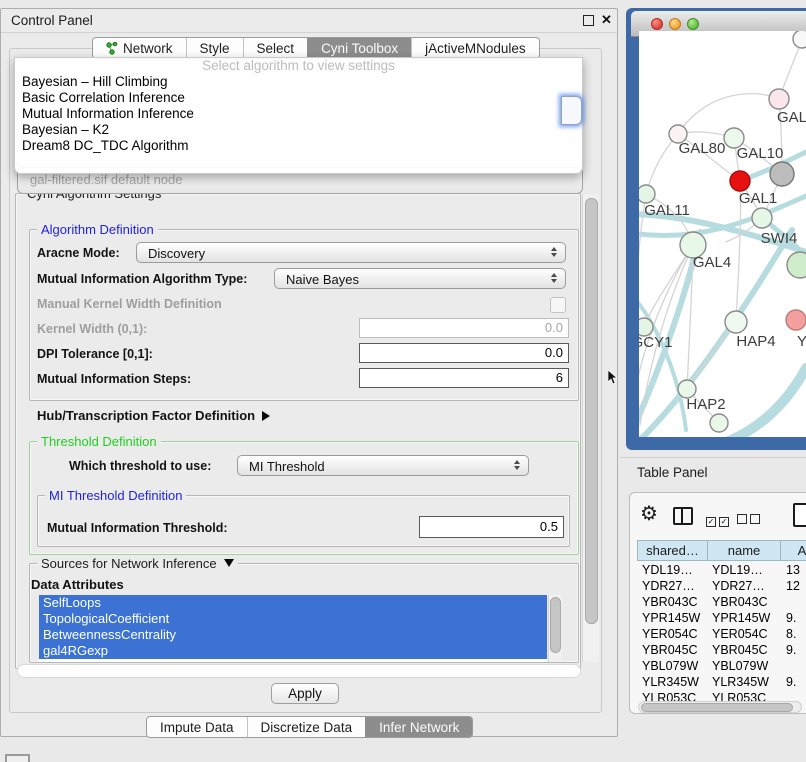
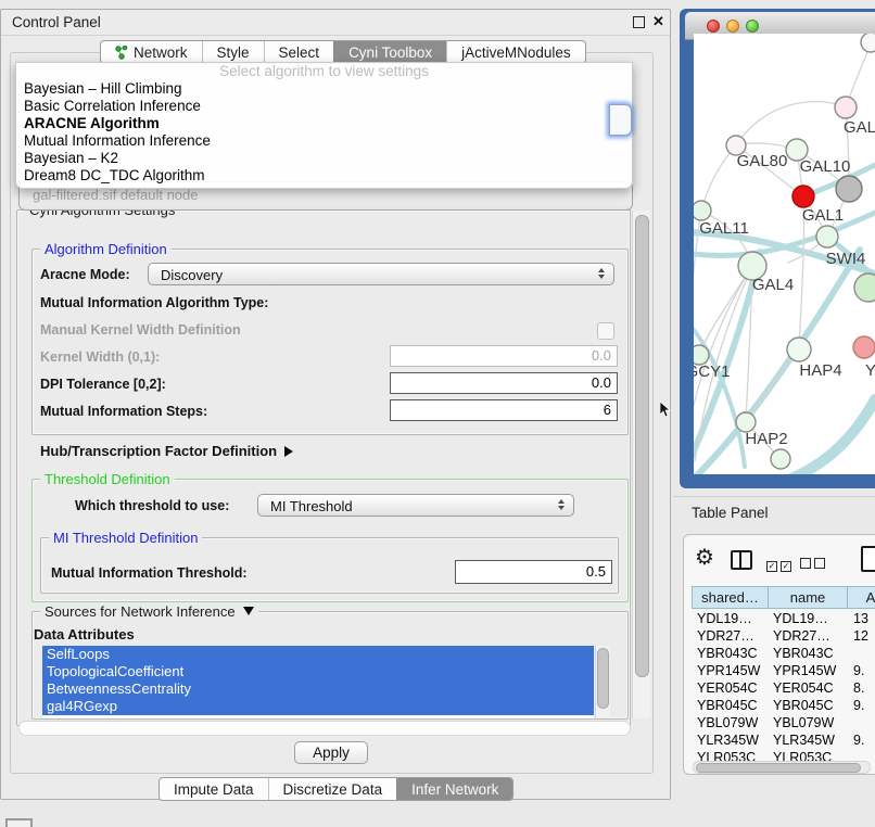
  Control Panel
  ✕
  Network
  Style
  Select
  Cyni Toolbox
  jActiveMNodules
  gal-filtered.sif default node
  Algorithm Definition
  Aracne Mode:
  Discovery
  Mutual Information Algorithm Type:
- Naive Bayes
  Manual Kernel Width Definition
  Kernel Width (0,1):
  0.0
- DPI Tolerance [0,1]:
+ DPI Tolerance [0,2]:
  0.0
  Mutual Information Steps:
  6
  Hub/Transcription Factor Definition
  Threshold Definition
  Which threshold to use:
  MI Threshold
  MI Threshold Definition
  Mutual Information Threshold:
  0.5
  Sources for Network Inference
  Data Attributes
  SelfLoops
  TopologicalCoefficient
  BetweennessCentrality
  gal4RGexp
  Apply
  Impute Data
  Discretize Data
  Infer Network
  Select algorithm to view settings
  Bayesian – Hill Climbing
  Basic Correlation Inference
+ ARACNE Algorithm
  Mutual Information Inference
  Bayesian – K2
  Dream8 DC_TDC Algorithm
  GAL
  GAL80
  GAL10
  GAL1
  GAL11
  SWI4
  GAL4
  CY1
  HAP4
  Y
  HAP2
  Table Panel
  ⚙
  ✓ ✓
  shared…
  name
  A
  YDL19…
  YDL19…
  13
  YDR27…
  YDR27…
  12
  YBR043C
  YBR043C
  YPR145W
  YPR145W
  9.
  YER054C
  YER054C
  8.
  YBR045C
  YBR045C
  9.
  YBL079W
  YBL079W
  YLR345W
  YLR345W
  9.
  YLR053C
  YLR053C
